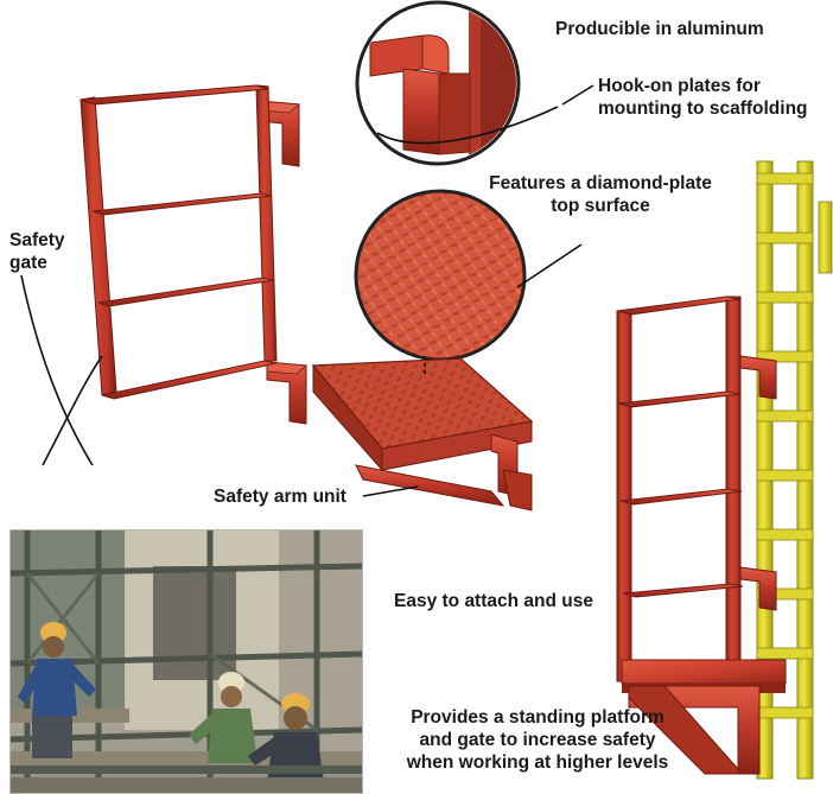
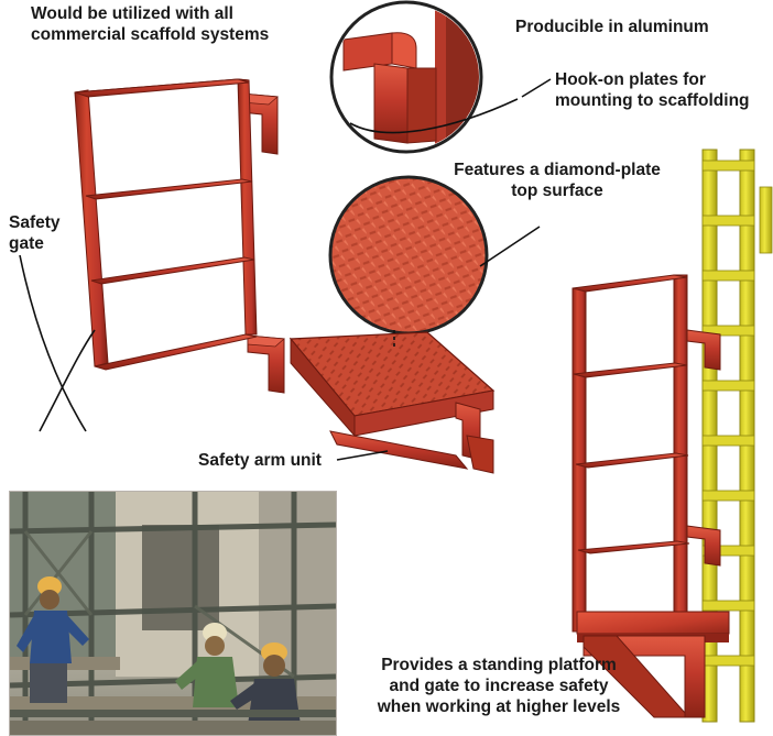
+ Would be utilized with all
+ commercial scaffold systems
  Producible in aluminum
  Hook-on plates for
  mounting to scaffolding
  Features a diamond-plate
  top surface
  Safety
  gate
  Safety arm unit
- Easy to attach and use
  Provides a standing platform
  and gate to increase safety
  when working at higher levels
